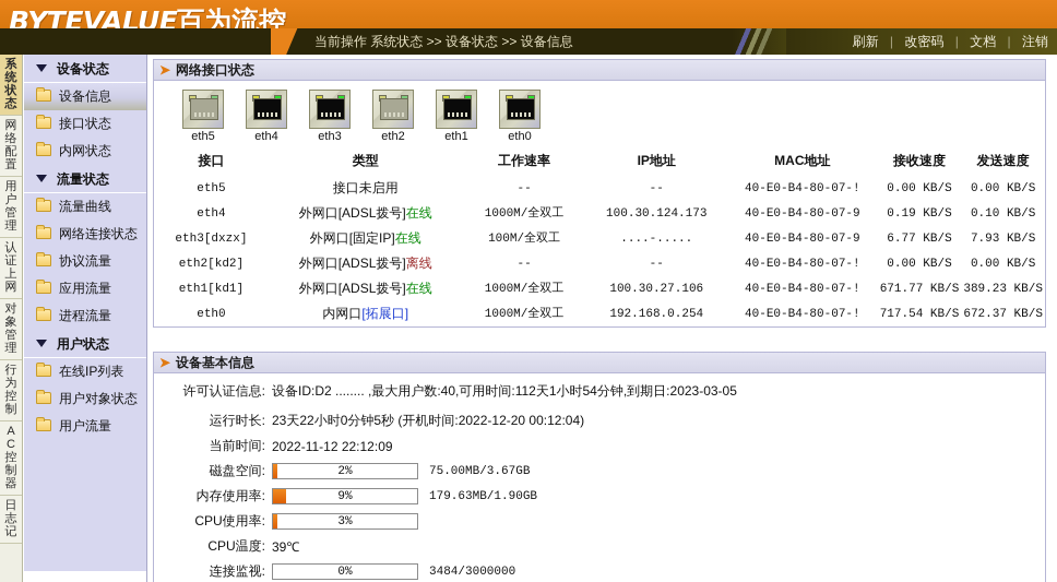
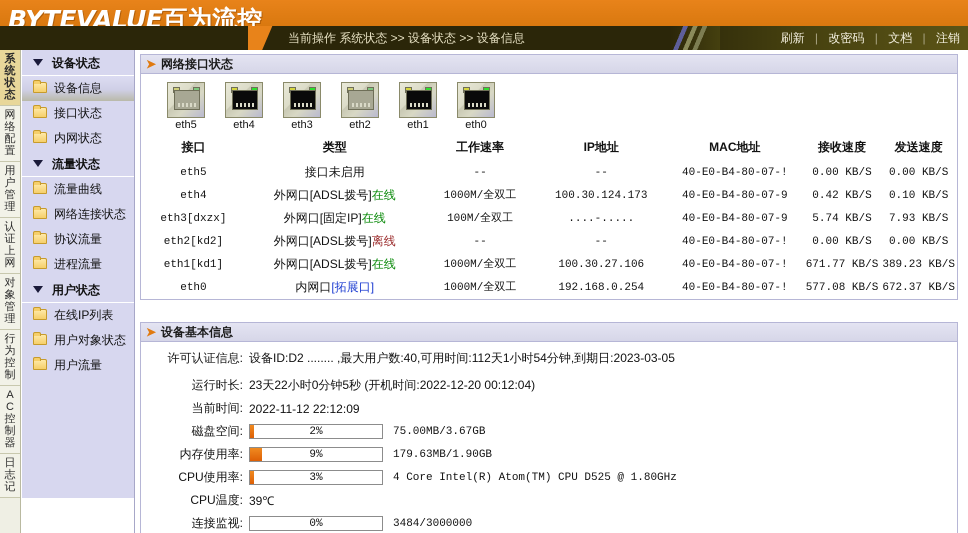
  BYTEVALUE百为流控
  当前操作 系统状态 >> 设备状态 >> 设备信息
  刷新 | 改密码 | 文档 | 注销
  系
  统
  状
  态
  网
  络
  配
  置
  用
  户
  管
  理
  认
  证
  上
  网
  对
  象
  管
  理
  行
  为
  控
  制
  A
  C
  控
  制
  器
  日
  志
  记
  设备状态
  设备信息
  接口状态
  内网状态
  流量状态
  流量曲线
  网络连接状态
  协议流量
- 应用流量
  进程流量
  用户状态
  在线IP列表
  用户对象状态
  用户流量
  ➤
  网络接口状态
  eth5
  eth4
  eth3
  eth2
  eth1
  eth0
  接口	类型	工作速率	IP地址	MAC地址	接收速度	发送速度
  eth5	接口未启用	--	--	40-E0-B4-80-07-!	0.00 KB/S	0.00 KB/S
- eth4	外网口[ADSL拨号]在线	1000M/全双工	100.30.124.173	40-E0-B4-80-07-9	0.19 KB/S	0.10 KB/S
+ eth4	外网口[ADSL拨号]在线	1000M/全双工	100.30.124.173	40-E0-B4-80-07-9	0.42 KB/S	0.10 KB/S
- eth3[dxzx]	外网口[固定IP]在线	100M/全双工	....-.....	40-E0-B4-80-07-9	6.77 KB/S	7.93 KB/S
+ eth3[dxzx]	外网口[固定IP]在线	100M/全双工	....-.....	40-E0-B4-80-07-9	5.74 KB/S	7.93 KB/S
  eth2[kd2]	外网口[ADSL拨号]离线	--	--	40-E0-B4-80-07-!	0.00 KB/S	0.00 KB/S
  eth1[kd1]	外网口[ADSL拨号]在线	1000M/全双工	100.30.27.106	40-E0-B4-80-07-!	671.77 KB/S	389.23 KB/S
- eth0	内网口[拓展口]	1000M/全双工	192.168.0.254	40-E0-B4-80-07-!	717.54 KB/S	672.37 KB/S
+ eth0	内网口[拓展口]	1000M/全双工	192.168.0.254	40-E0-B4-80-07-!	577.08 KB/S	672.37 KB/S
  ➤
  设备基本信息
  许可认证信息:
  设备ID:D2 ........ ,最大用户数:40,可用时间:112天1小时54分钟,到期日:2023-03-05
  运行时长:
  23天22小时0分钟5秒 (开机时间:2022-12-20 00:12:04)
  当前时间:
  2022-11-12 22:12:09
  磁盘空间:
  2%
  75.00MB/3.67GB
  内存使用率:
  9%
  179.63MB/1.90GB
  CPU使用率:
  3%
+ 4 Core Intel(R) Atom(TM) CPU D525 @ 1.80GHz
  CPU温度:
  39℃
  连接监视:
  0%
  3484/3000000
